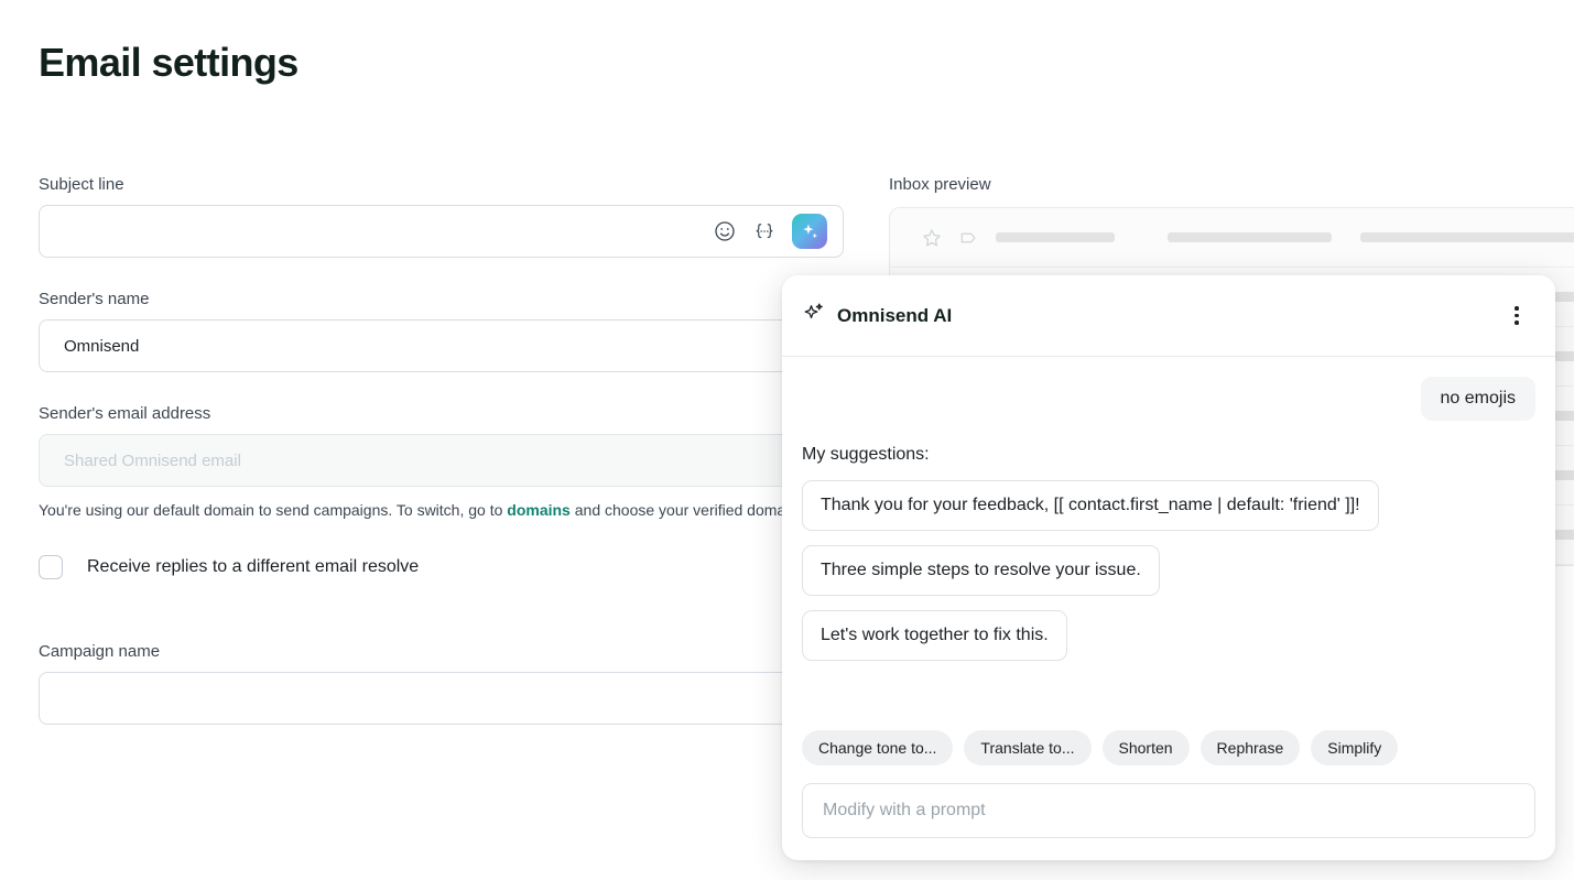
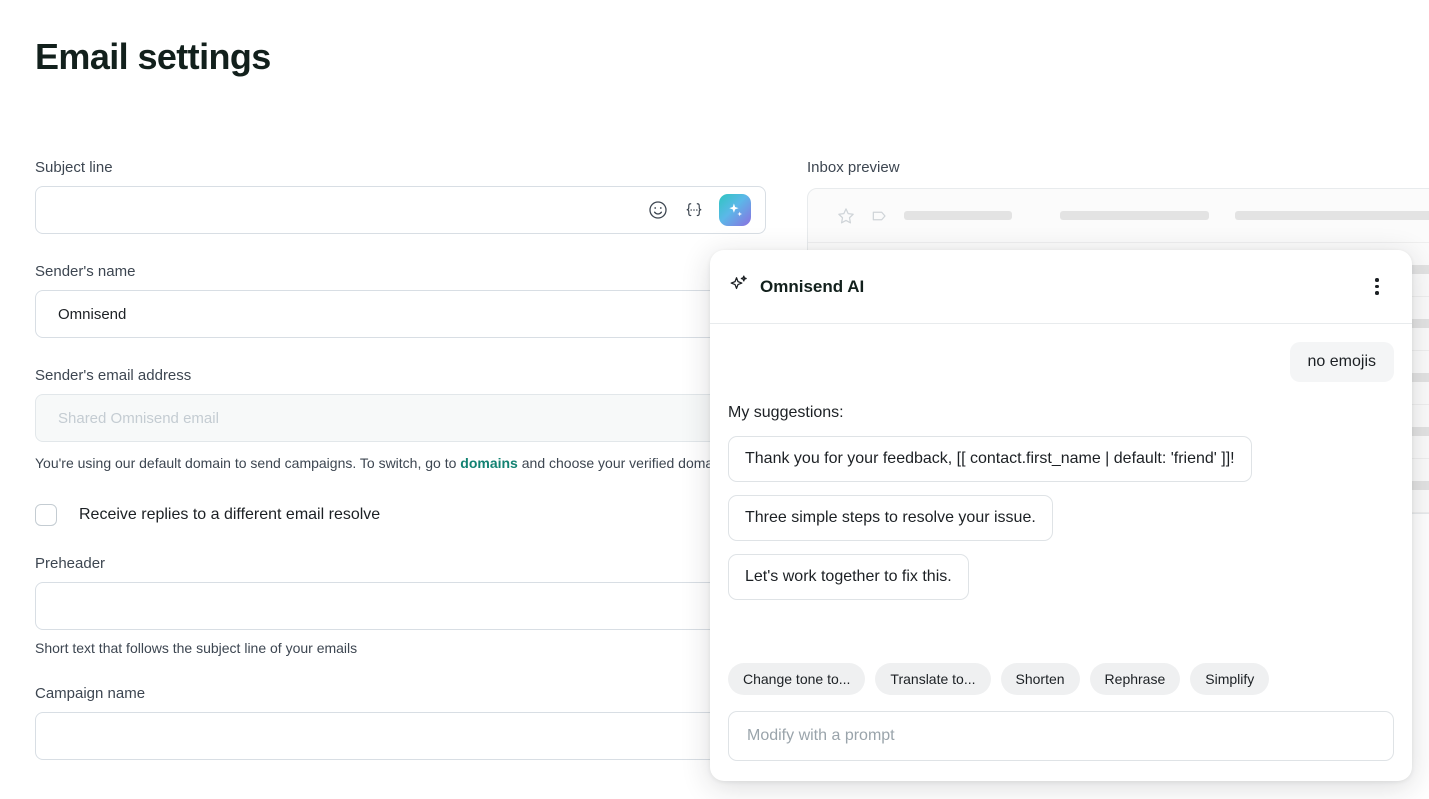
  Email settings
  Subject line
  Sender's name
  Omnisend
  Sender's email address
  Shared Omnisend email
  You're using our default domain to send campaigns. To switch, go to domains and choose your verified dom
  Receive replies to a different email resolve
+ Preheader
+ Short text that follows the subject line of your emails
  Campaign name
  Inbox preview
  Omnisend AI
  no emojis
  My suggestions:
  Thank you for your feedback, [[ contact.first_name | default: 'friend' ]]!
  Three simple steps to resolve your issue.
  Let's work together to fix this.
  Change tone to...
  Translate to...
  Shorten
  Rephrase
  Simplify
  Modify with a prompt
